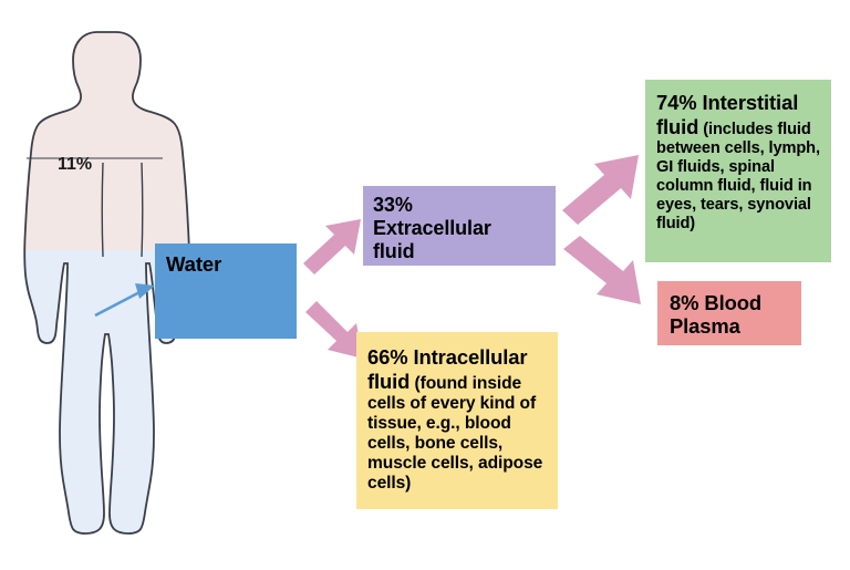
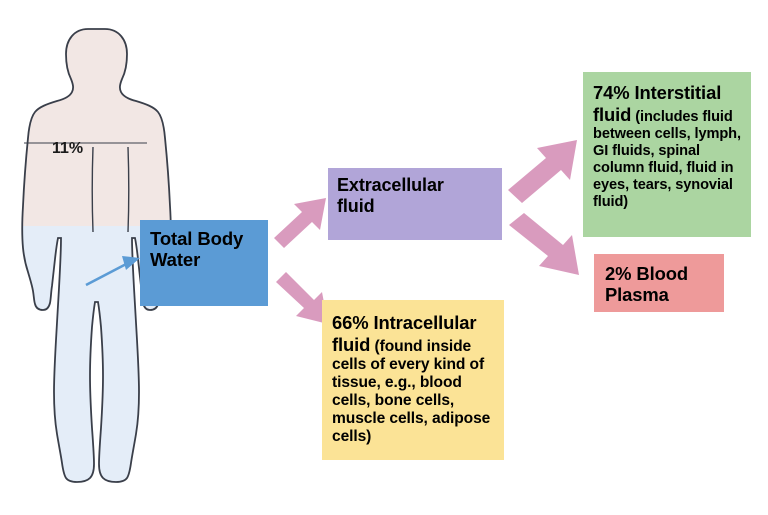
  11%
+ Total Body
  Water
- 33%
  Extracellular
  fluid
  66% Intracellular fluid (found inside cells of every kind of tissue, e.g., blood cells, bone cells, muscle cells, adipose cells)
  74% Interstitial fluid (includes fluid between cells, lymph, GI fluids, spinal column fluid, fluid in eyes, tears, synovial fluid)
- 8% Blood
+ 2% Blood
  Plasma
